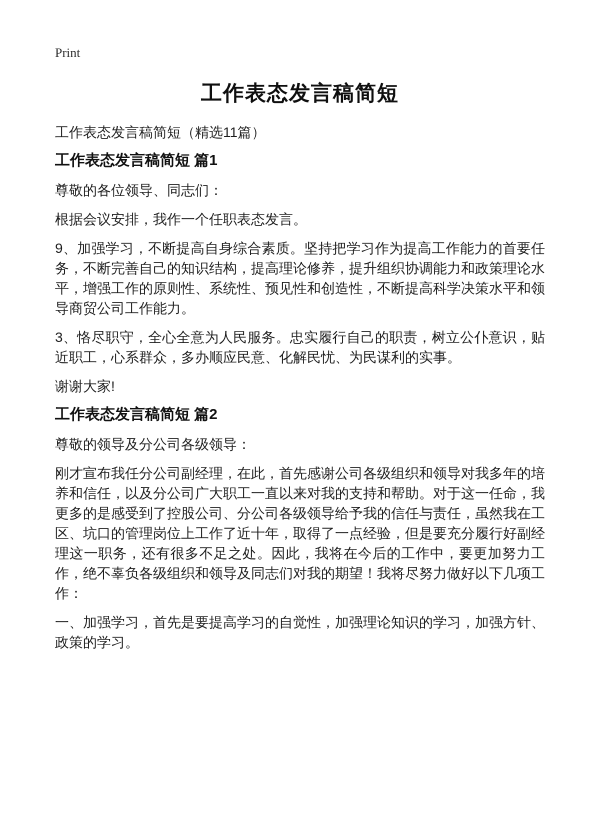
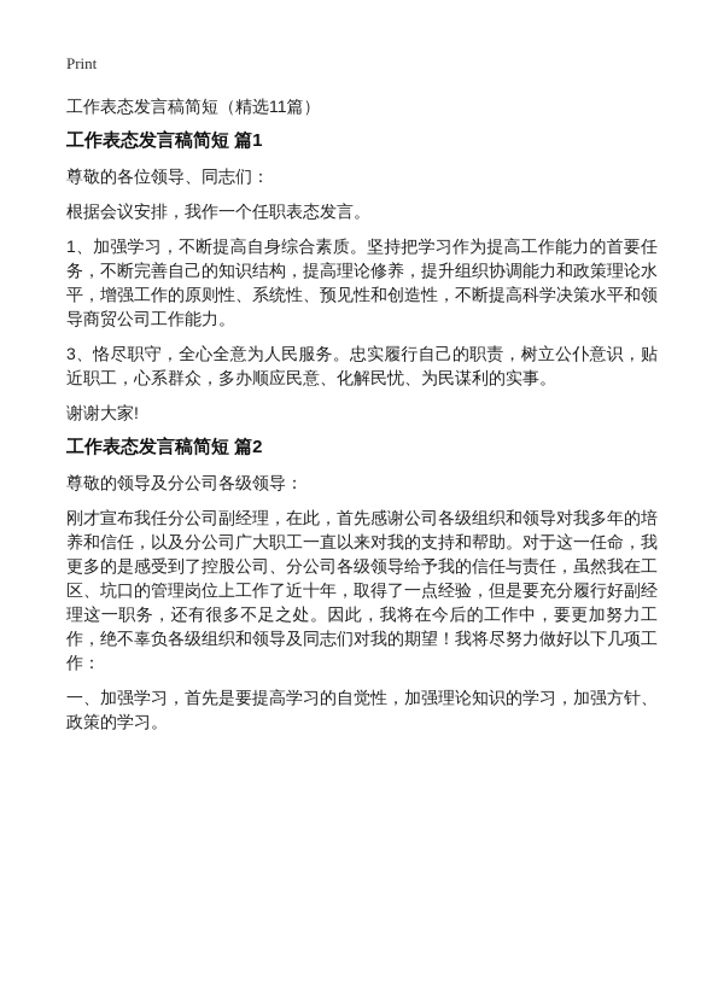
  Print
- 工作表态发言稿简短
  工作表态发言稿简短（精选11篇）
  工作表态发言稿简短 篇1
  尊敬的各位领导、同志们：
  根据会议安排，我作一个任职表态发言。
- 9、加强学习，不断提高自身综合素质。坚持把学习作为提高工作能力的首要任务，不断完善自己的知识结构，提高理论修养，提升组织协调能力和政策理论水平，增强工作的原则性、系统性、预见性和创造性，不断提高科学决策水平和领导商贸公司工作能力。
+ 1、加强学习，不断提高自身综合素质。坚持把学习作为提高工作能力的首要任务，不断完善自己的知识结构，提高理论修养，提升组织协调能力和政策理论水平，增强工作的原则性、系统性、预见性和创造性，不断提高科学决策水平和领导商贸公司工作能力。
  3、恪尽职守，全心全意为人民服务。忠实履行自己的职责，树立公仆意识，贴近职工，心系群众，多办顺应民意、化解民忧、为民谋利的实事。
  谢谢大家!
  工作表态发言稿简短 篇2
  尊敬的领导及分公司各级领导：
  刚才宣布我任分公司副经理，在此，首先感谢公司各级组织和领导对我多年的培养和信任，以及分公司广大职工一直以来对我的支持和帮助。对于这一任命，我更多的是感受到了控股公司、分公司各级领导给予我的信任与责任，虽然我在工区、坑口的管理岗位上工作了近十年，取得了一点经验，但是要充分履行好副经理这一职务，还有很多不足之处。因此，我将在今后的工作中，要更加努力工作，绝不辜负各级组织和领导及同志们对我的期望！我将尽努力做好以下几项工作：
  一、加强学习，首先是要提高学习的自觉性，加强理论知识的学习，加强方针、政策的学习。
